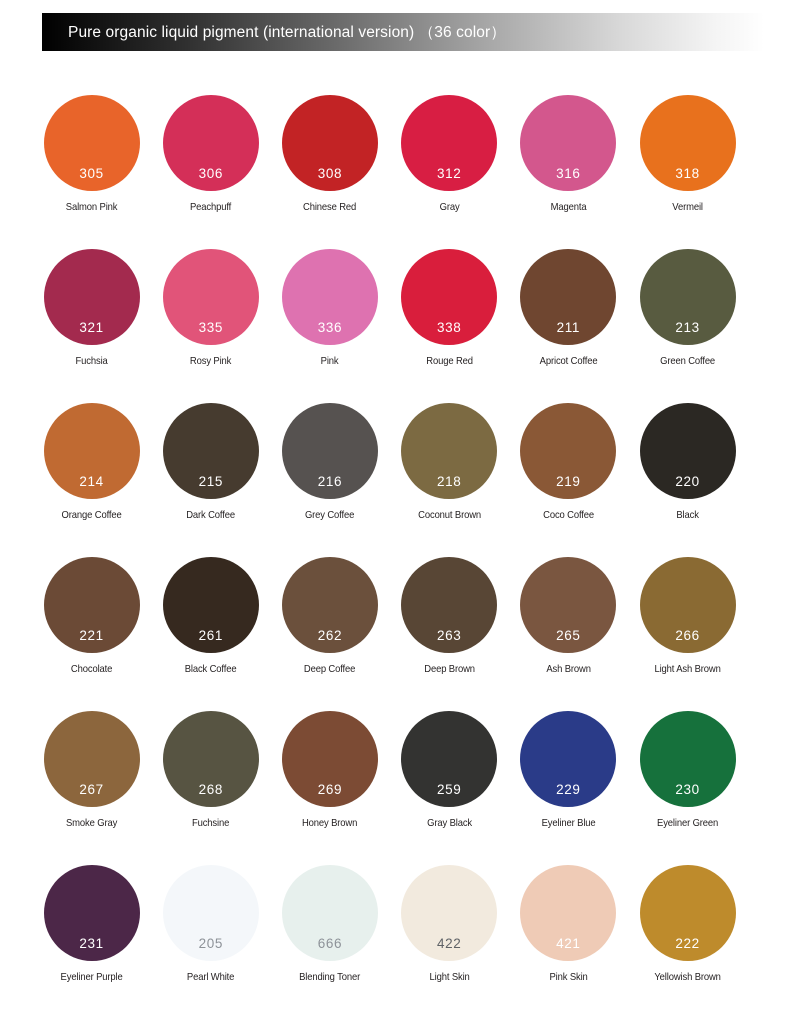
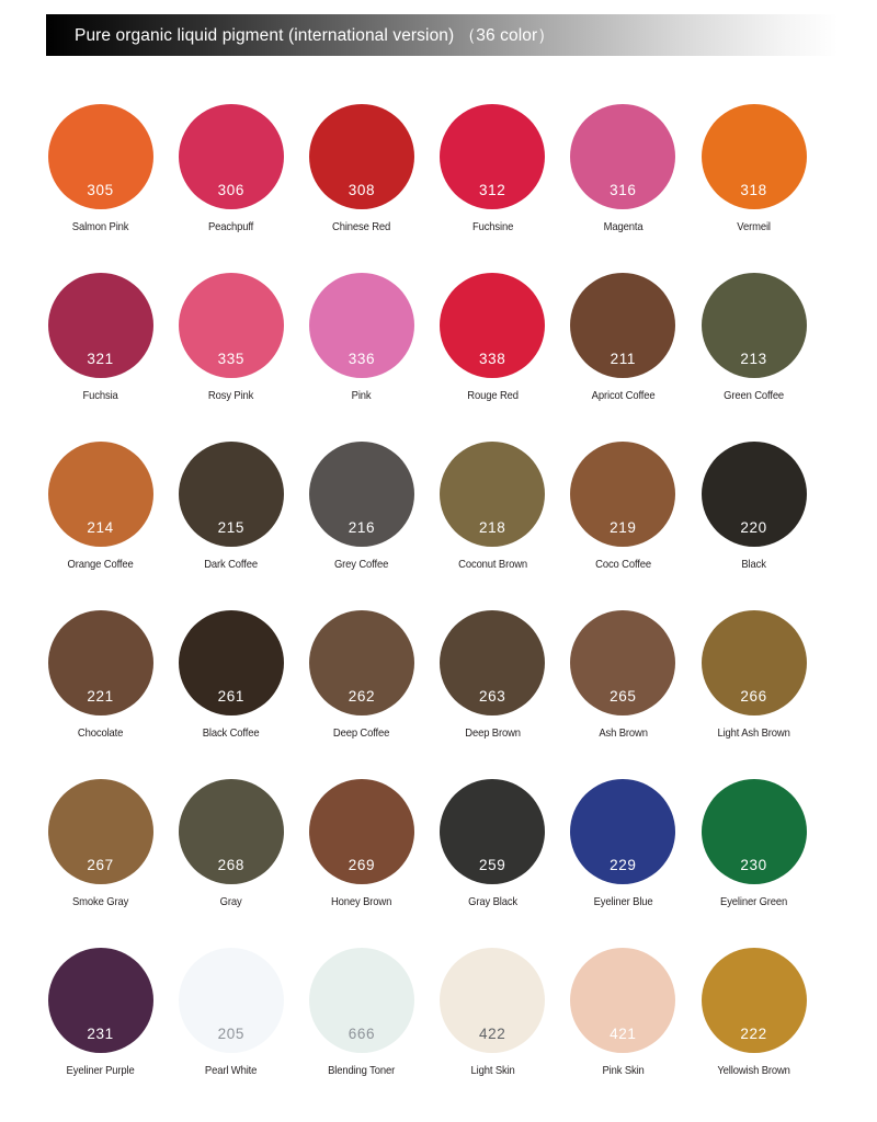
  Pure organic liquid pigment (international version) （36 color）
  305
  Salmon Pink
  306
  Peachpuff
  308
  Chinese Red
  312
- Gray
+ Fuchsine
  316
  Magenta
  318
  Vermeil
  321
  Fuchsia
  335
  Rosy Pink
  336
  Pink
  338
  Rouge Red
  211
  Apricot Coffee
  213
  Green Coffee
  214
  Orange Coffee
  215
  Dark Coffee
  216
  Grey Coffee
  218
  Coconut Brown
  219
  Coco Coffee
  220
  Black
  221
  Chocolate
  261
  Black Coffee
  262
  Deep Coffee
  263
  Deep Brown
  265
  Ash Brown
  266
  Light Ash Brown
  267
  Smoke Gray
  268
- Fuchsine
+ Gray
  269
  Honey Brown
  259
  Gray Black
  229
  Eyeliner Blue
  230
  Eyeliner Green
  231
  Eyeliner Purple
  205
  Pearl White
  666
  Blending Toner
  422
  Light Skin
  421
  Pink Skin
  222
  Yellowish Brown
